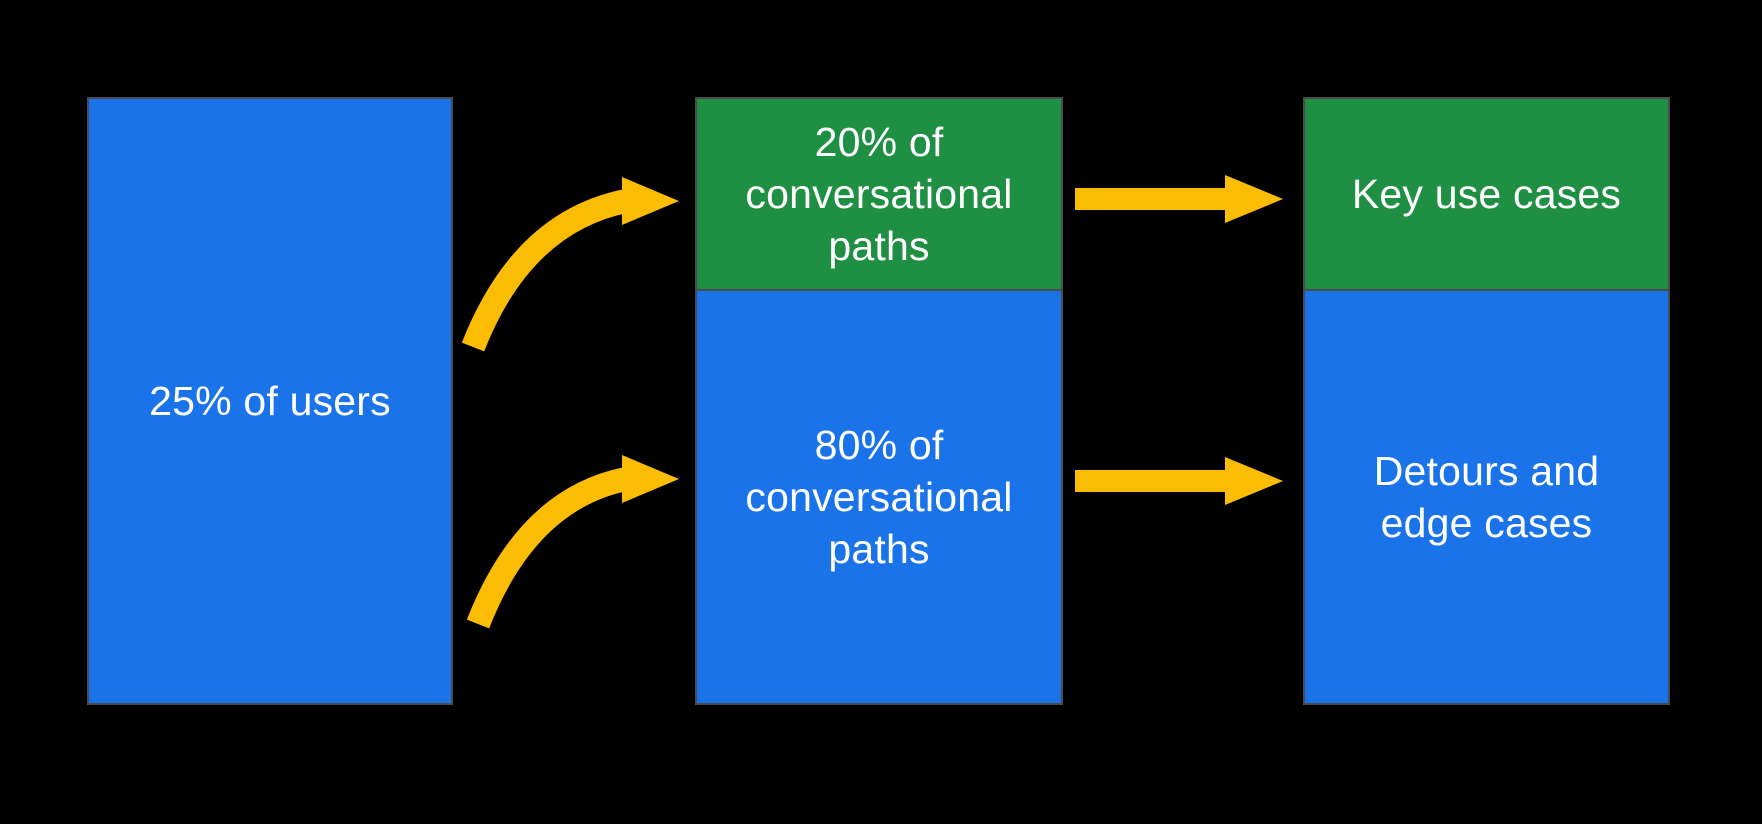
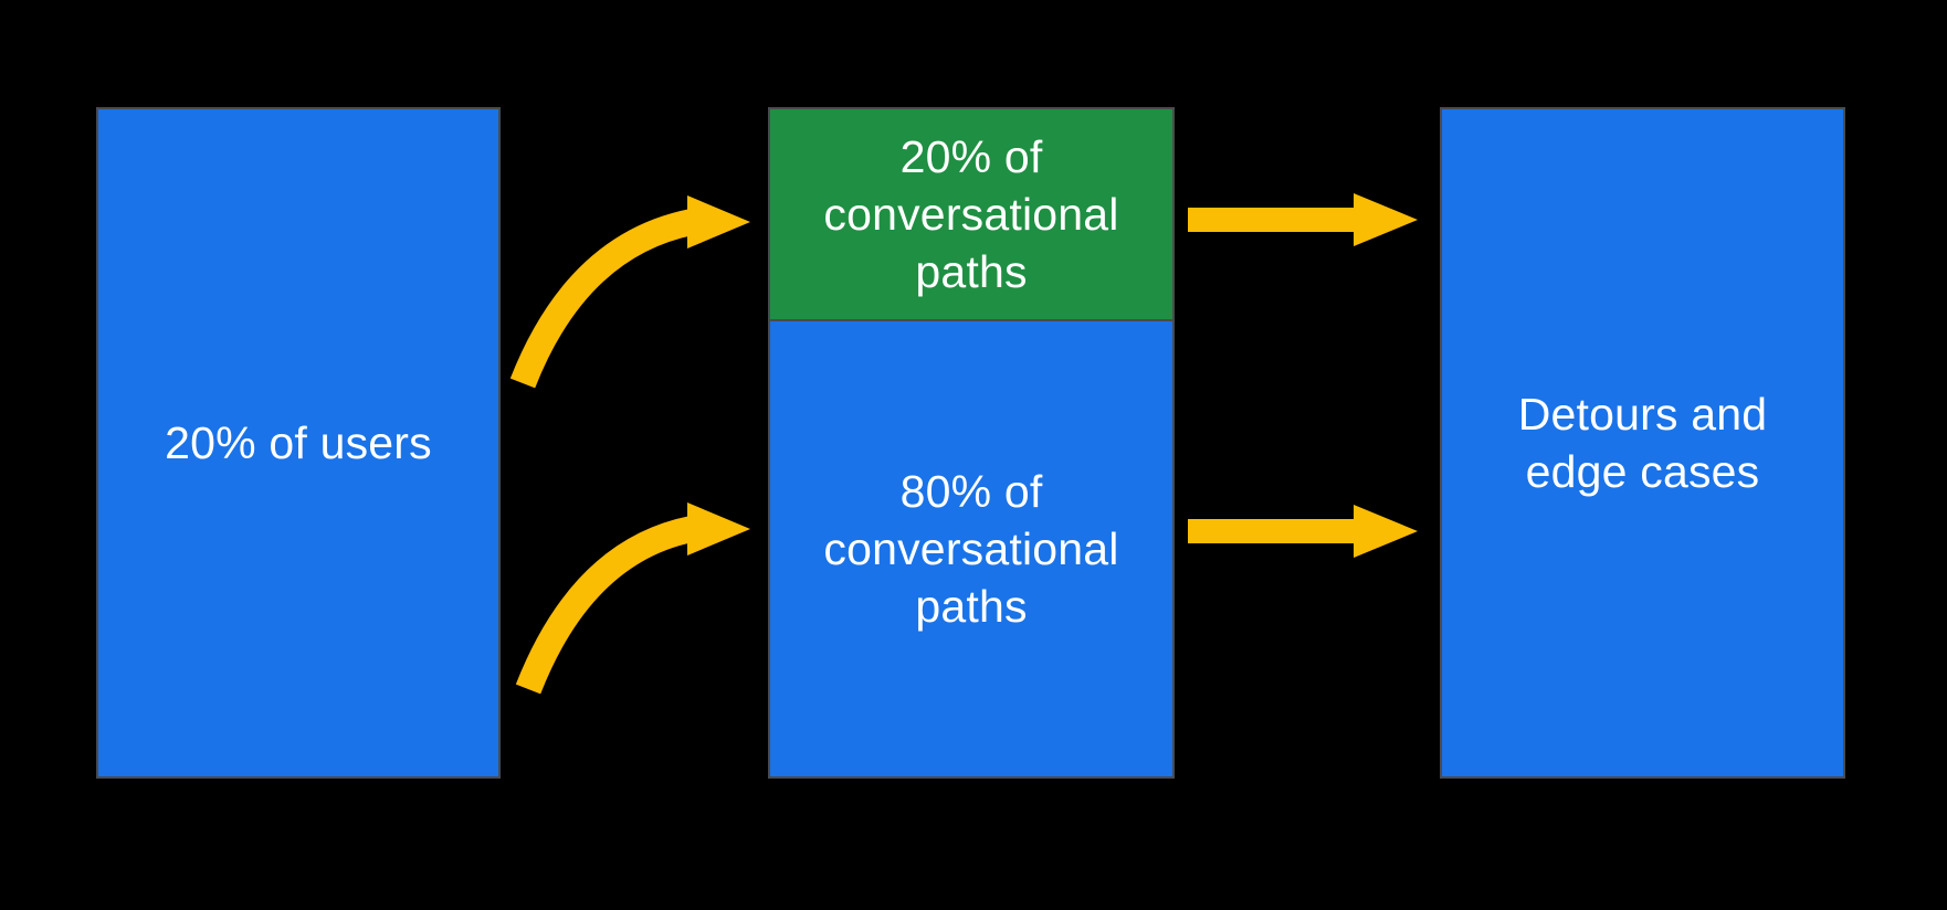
- 25% of users
+ 20% of users
  20% of
  conversational
  paths
  80% of
  conversational
  paths
- Key use cases
  Detours and
  edge cases
